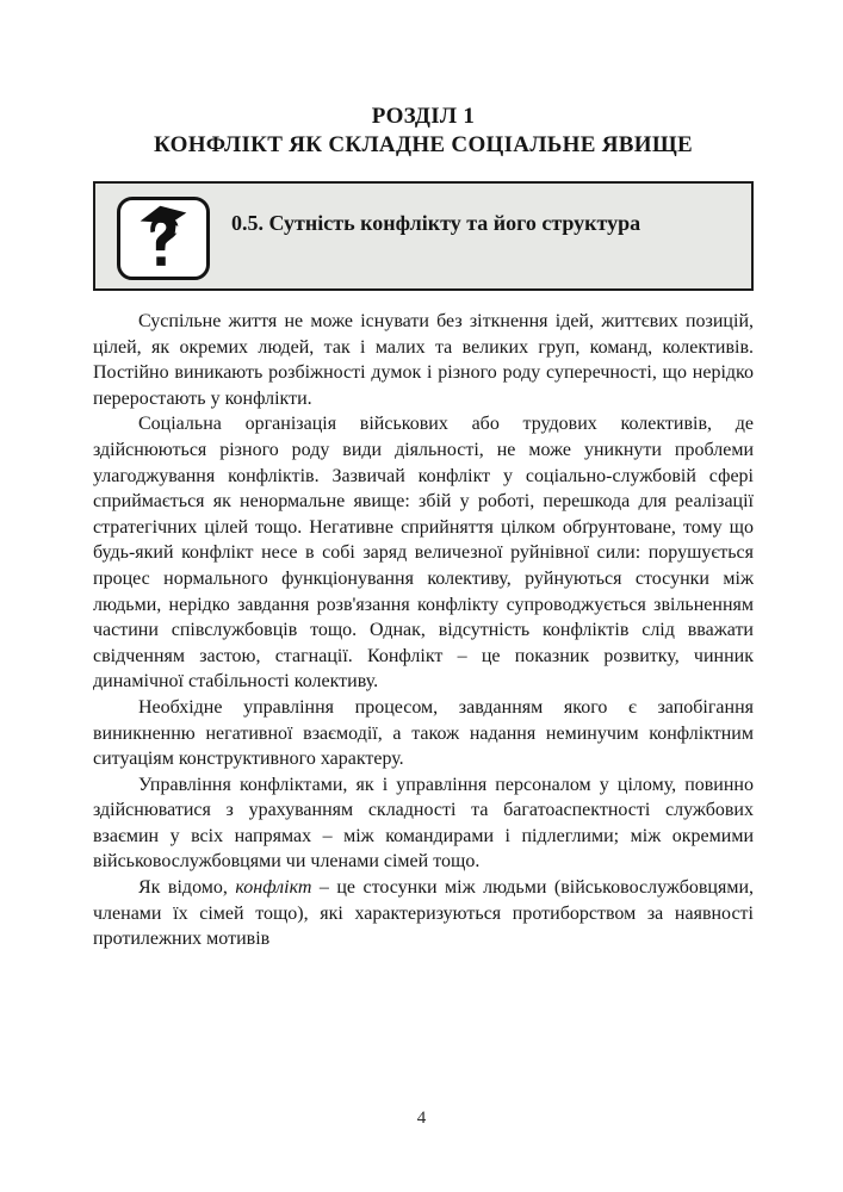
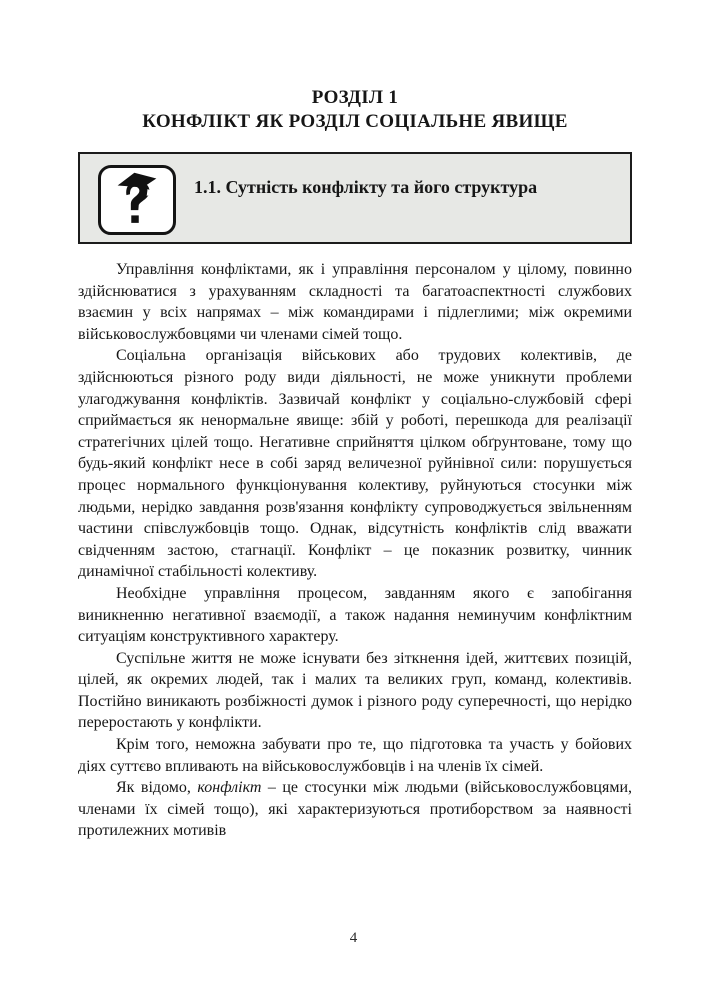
  РОЗДІЛ 1
- КОНФЛІКТ ЯК СКЛАДНЕ СОЦІАЛЬНЕ ЯВИЩЕ
+ КОНФЛІКТ ЯК РОЗДІЛ СОЦІАЛЬНЕ ЯВИЩЕ
- 0.5. Сутність конфлікту та його структура
+ 1.1. Сутність конфлікту та його структура
- Суспільне життя не може існувати без зіткнення ідей, життєвих позицій, цілей, як окремих людей, так і малих та великих груп, команд, колективів. Постійно виникають розбіжності думок і різного роду суперечності, що нерідко переростають у конфлікти.
+ Управління конфліктами, як і управління персоналом у цілому, повинно здійснюватися з урахуванням складності та багатоаспектності службових взаємин у всіх напрямах – між командирами і підлеглими; між окремими військовослужбовцями чи членами сімей тощо.
  Соціальна організація військових або трудових колективів, де здійснюються різного роду види діяльності, не може уникнути проблеми улагоджування конфліктів. Зазвичай конфлікт у соціально-службовій сфері сприймається як ненормальне явище: збій у роботі, перешкода для реалізації стратегічних цілей тощо. Негативне сприйняття цілком обґрунтоване, тому що будь-який конфлікт несе в собі заряд величезної руйнівної сили: порушується процес нормального функціонування колективу, руйнуються стосунки між людьми, нерідко завдання розв'язання конфлікту супроводжується звільненням частини співслужбовців тощо. Однак, відсутність конфліктів слід вважати свідченням застою, стагнації. Конфлікт – це показник розвитку, чинник динамічної стабільності колективу.
  Необхідне управління процесом, завданням якого є запобігання виникненню негативної взаємодії, а також надання неминучим конфліктним ситуаціям конструктивного характеру.
- Управління конфліктами, як і управління персоналом у цілому, повинно здійснюватися з урахуванням складності та багатоаспектності службових взаємин у всіх напрямах – між командирами і підлеглими; між окремими військовослужбовцями чи членами сімей тощо.
+ Суспільне життя не може існувати без зіткнення ідей, життєвих позицій, цілей, як окремих людей, так і малих та великих груп, команд, колективів. Постійно виникають розбіжності думок і різного роду суперечності, що нерідко переростають у конфлікти.
+ Крім того, неможна забувати про те, що підготовка та участь у бойових діях суттєво впливають на військовослужбовців і на членів їх сімей.
  Як відомо, конфлікт – це стосунки між людьми (військовослужбовцями, членами їх сімей тощо), які характеризуються протиборством за наявності протилежних мотивів
  4
